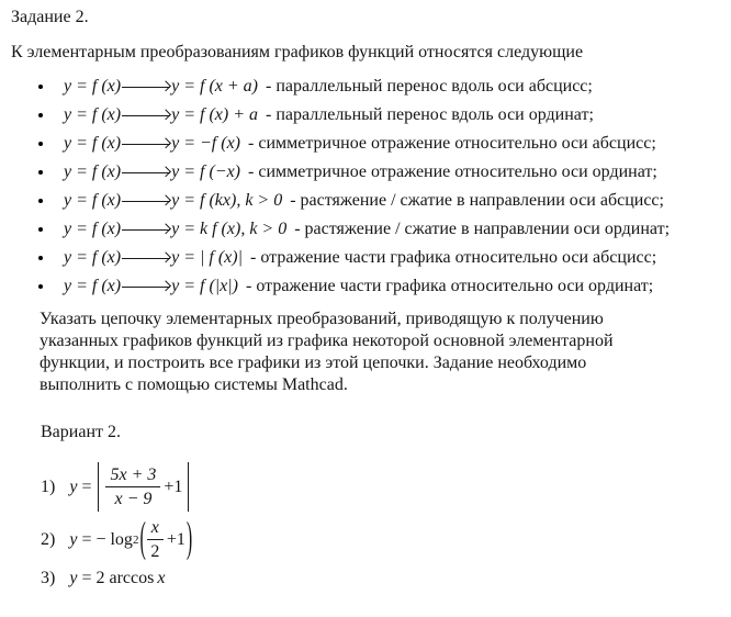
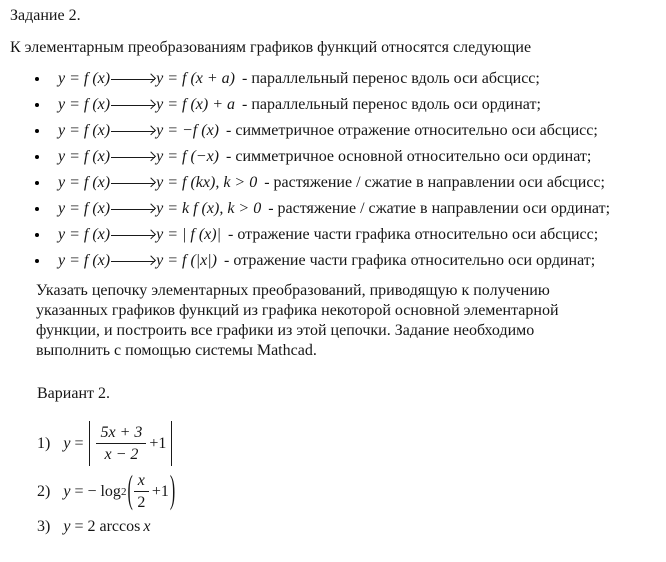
  Задание 2.
  К элементарным преобразованиям графиков функций относятся следующие
  y = f (x)
  y = f (x + a)
  - параллельный перенос вдоль оси абсцисс;
  y = f (x)
  y = f (x) + a
  - параллельный перенос вдоль оси ординат;
  y = f (x)
  y = −f (x)
  - симметричное отражение относительно оси абсцисс;
  y = f (x)
  y = f (−x)
- - симметричное отражение относительно оси ординат;
+ - симметричное основной относительно оси ординат;
  y = f (x)
  y = f (kx), k > 0
  - растяжение / сжатие в направлении оси абсцисс;
  y = f (x)
  y = k f (x), k > 0
  - растяжение / сжатие в направлении оси ординат;
  y = f (x)
  y = | f (x)|
  - отражение части графика относительно оси абсцисс;
  y = f (x)
  y = f (|x|)
  - отражение части графика относительно оси ординат;
  Указать цепочку элементарных преобразований, приводящую к получению
  указанных графиков функций из графика некоторой основной элементарной
  функции, и построить все графики из этой цепочки. Задание необходимо
  выполнить с помощью системы Mathcad.
  Вариант 2.
  1)
  y
  =
  5x + 3
- x − 9
+ x − 2
  +1
  2)
  y
  = −
  log
  2
  (
  x
  2
  +1
  )
  3)
  y
  = 2
  arccos
  x
